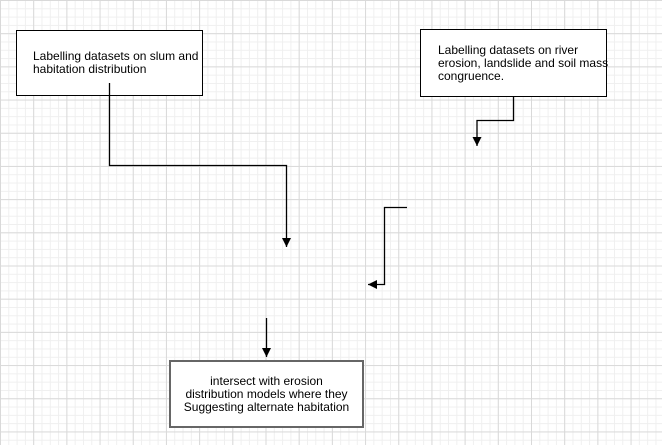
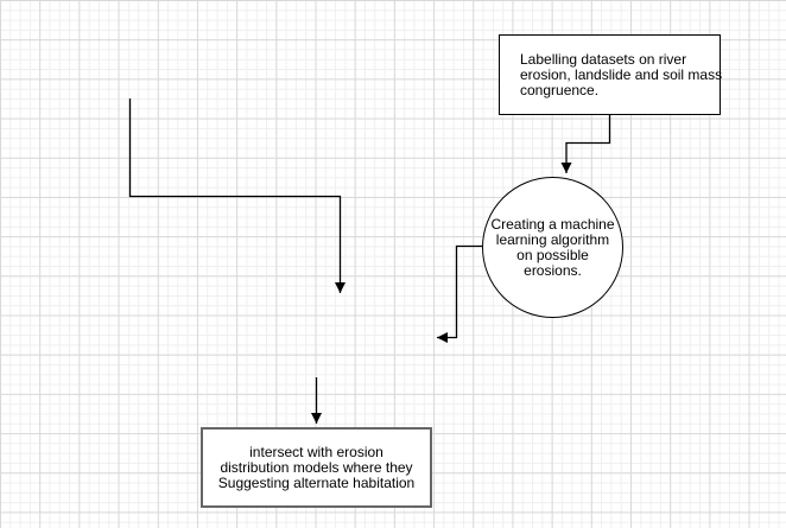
- Labelling datasets on slum and
- habitation distribution
  Labelling datasets on river
  erosion, landslide and soil mass
  congruence.
+ Creating a machine
+ learning algorithm
+ on possible
+ erosions.
  intersect with erosion
  distribution models where they
  Suggesting alternate habitation
